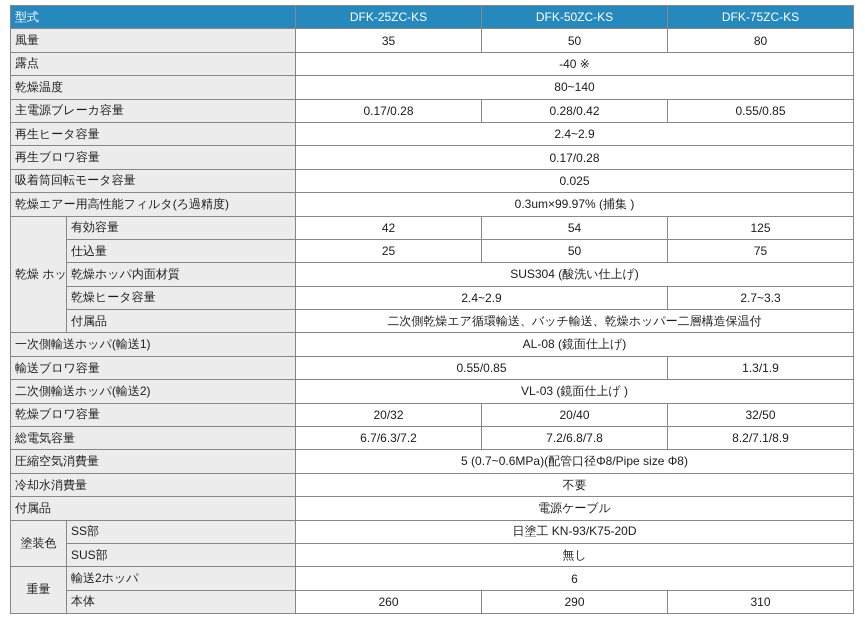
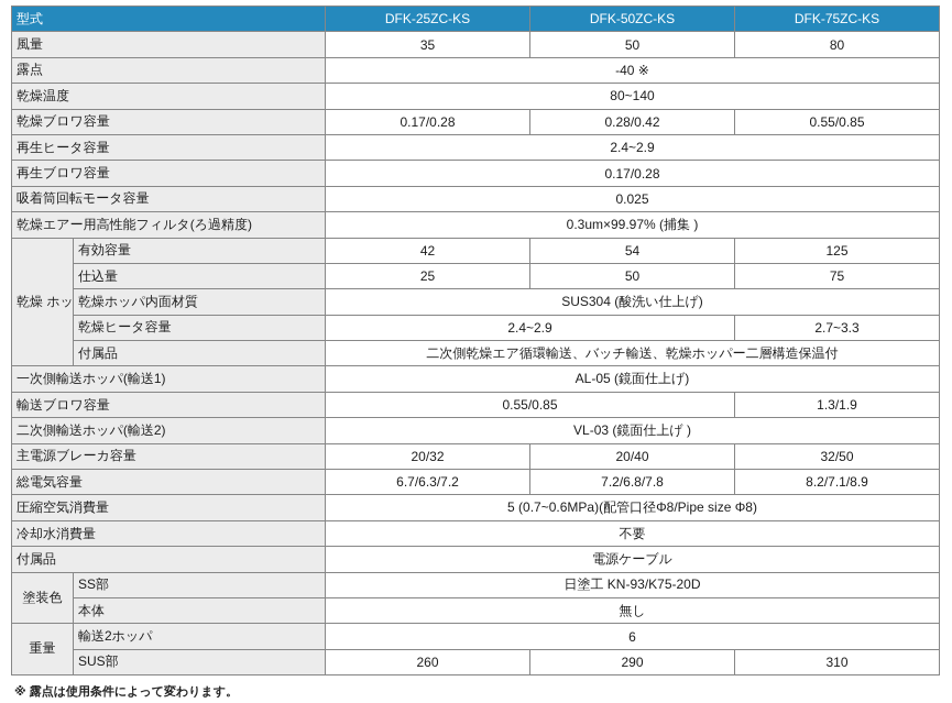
  型式	DFK-25ZC-KS	DFK-50ZC-KS	DFK-75ZC-KS
  風量	35	50	80
  露点	-40 ※
  乾燥温度	80~140
- 主電源ブレーカ容量	0.17/0.28	0.28/0.42	0.55/0.85
+ 乾燥ブロワ容量	0.17/0.28	0.28/0.42	0.55/0.85
  再生ヒータ容量	2.4~2.9
  再生ブロワ容量	0.17/0.28
  吸着筒回転モータ容量	0.025
  乾燥エアー用高性能フィルタ(ろ過精度)	0.3um×99.97% (捕集 )
  乾燥 ホッ	有効容量	42	54	125
  仕込量	25	50	75
  乾燥ホッパ内面材質	SUS304 (酸洗い仕上げ)
  乾燥ヒータ容量	2.4~2.9	2.7~3.3
  付属品	二次側乾燥エア循環輸送、バッチ輸送、乾燥ホッパー二層構造保温付
- 一次側輸送ホッパ(輸送1)	AL-08 (鏡面仕上げ)
+ 一次側輸送ホッパ(輸送1)	AL-05 (鏡面仕上げ)
  輸送ブロワ容量	0.55/0.85	1.3/1.9
  二次側輸送ホッパ(輸送2)	VL-03 (鏡面仕上げ )
- 乾燥ブロワ容量	20/32	20/40	32/50
+ 主電源ブレーカ容量	20/32	20/40	32/50
  総電気容量	6.7/6.3/7.2	7.2/6.8/7.8	8.2/7.1/8.9
  圧縮空気消費量	5 (0.7~0.6MPa)(配管口径Φ8/Pipe size Φ8)
  冷却水消費量	不要
  付属品	電源ケーブル
  塗装色	SS部	日塗工 KN-93/K75-20D
- SUS部	無し
+ 本体	無し
  重量	輸送2ホッパ	6
- 本体	260	290	310
+ SUS部	260	290	310
+ ※ 露点は使用条件によって変わります。
